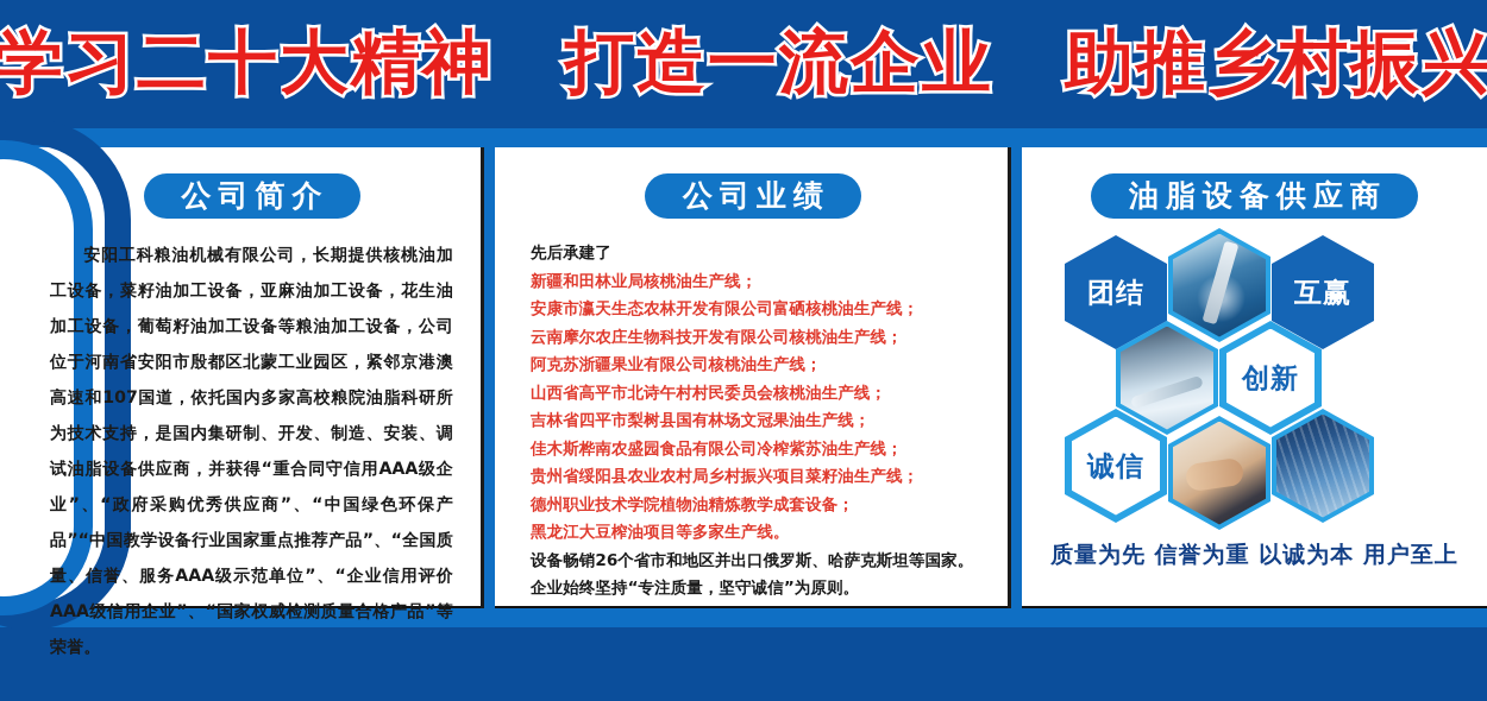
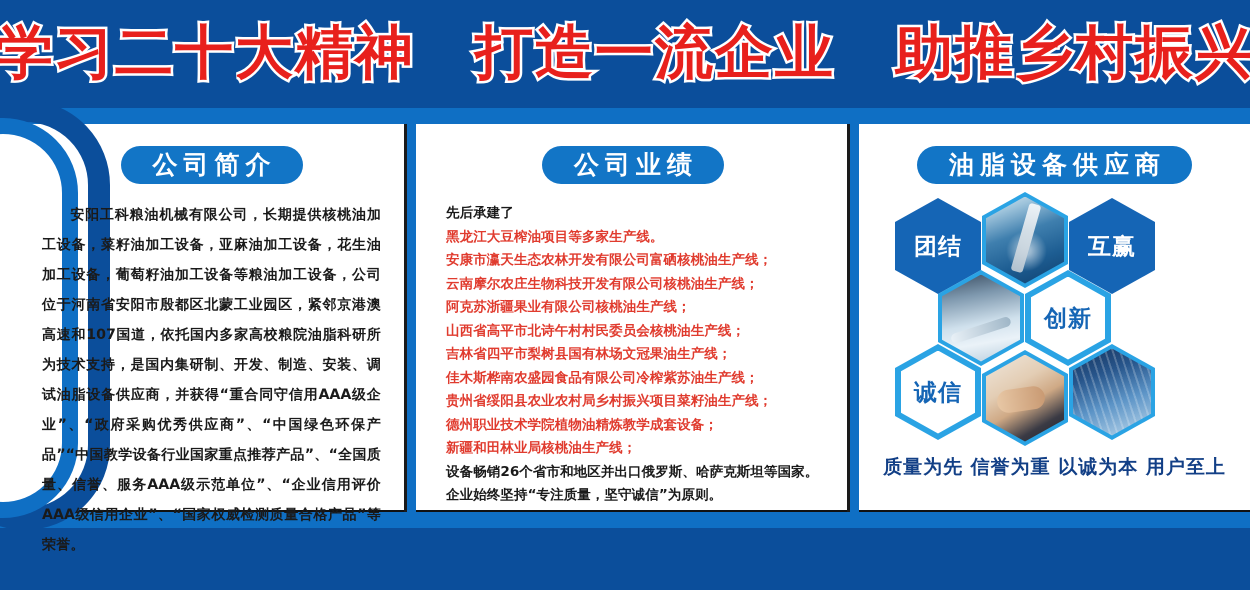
  学习二十大精神 打造一流企业 助推乡村振兴
  公司简介
  安阳工科粮油机械有限公司，长期提供核桃油加工设备，菜籽油加工设备，亚麻油加工设备，花生油加工设备，葡萄籽油加工设备等粮油加工设备，公司位于河南省安阳市殷都区北蒙工业园区，紧邻京港澳高速和107国道，依托国内多家高校粮院油脂科研所为技术支持，是国内集研制、开发、制造、安装、调试油脂设备供应商，并获得“重合同守信用AAA级企业”、“政府采购优秀供应商”、“中国绿色环保产品”“中国教学设备行业国家重点推荐产品”、“全国质量、信誉、服务AAA级示范单位”、“企业信用评价AAA级信用企业”、“国家权威检测质量合格产品”等荣誉。
  公司业绩
  先后承建了
- 新疆和田林业局核桃油生产线；
+ 黑龙江大豆榨油项目等多家生产线。
  安康市瀛天生态农林开发有限公司富硒核桃油生产线；
  云南摩尔农庄生物科技开发有限公司核桃油生产线；
  阿克苏浙疆果业有限公司核桃油生产线；
  山西省高平市北诗午村村民委员会核桃油生产线；
  吉林省四平市梨树县国有林场文冠果油生产线；
  佳木斯桦南农盛园食品有限公司冷榨紫苏油生产线；
  贵州省绥阳县农业农村局乡村振兴项目菜籽油生产线；
  德州职业技术学院植物油精炼教学成套设备；
- 黑龙江大豆榨油项目等多家生产线。
+ 新疆和田林业局核桃油生产线；
  设备畅销26个省市和地区并出口俄罗斯、哈萨克斯坦等国家。
  企业始终坚持“专注质量，坚守诚信”为原则。
  油脂设备供应商
  团结
  互赢
  创新
  诚信
  质量为先 信誉为重 以诚为本 用户至上
